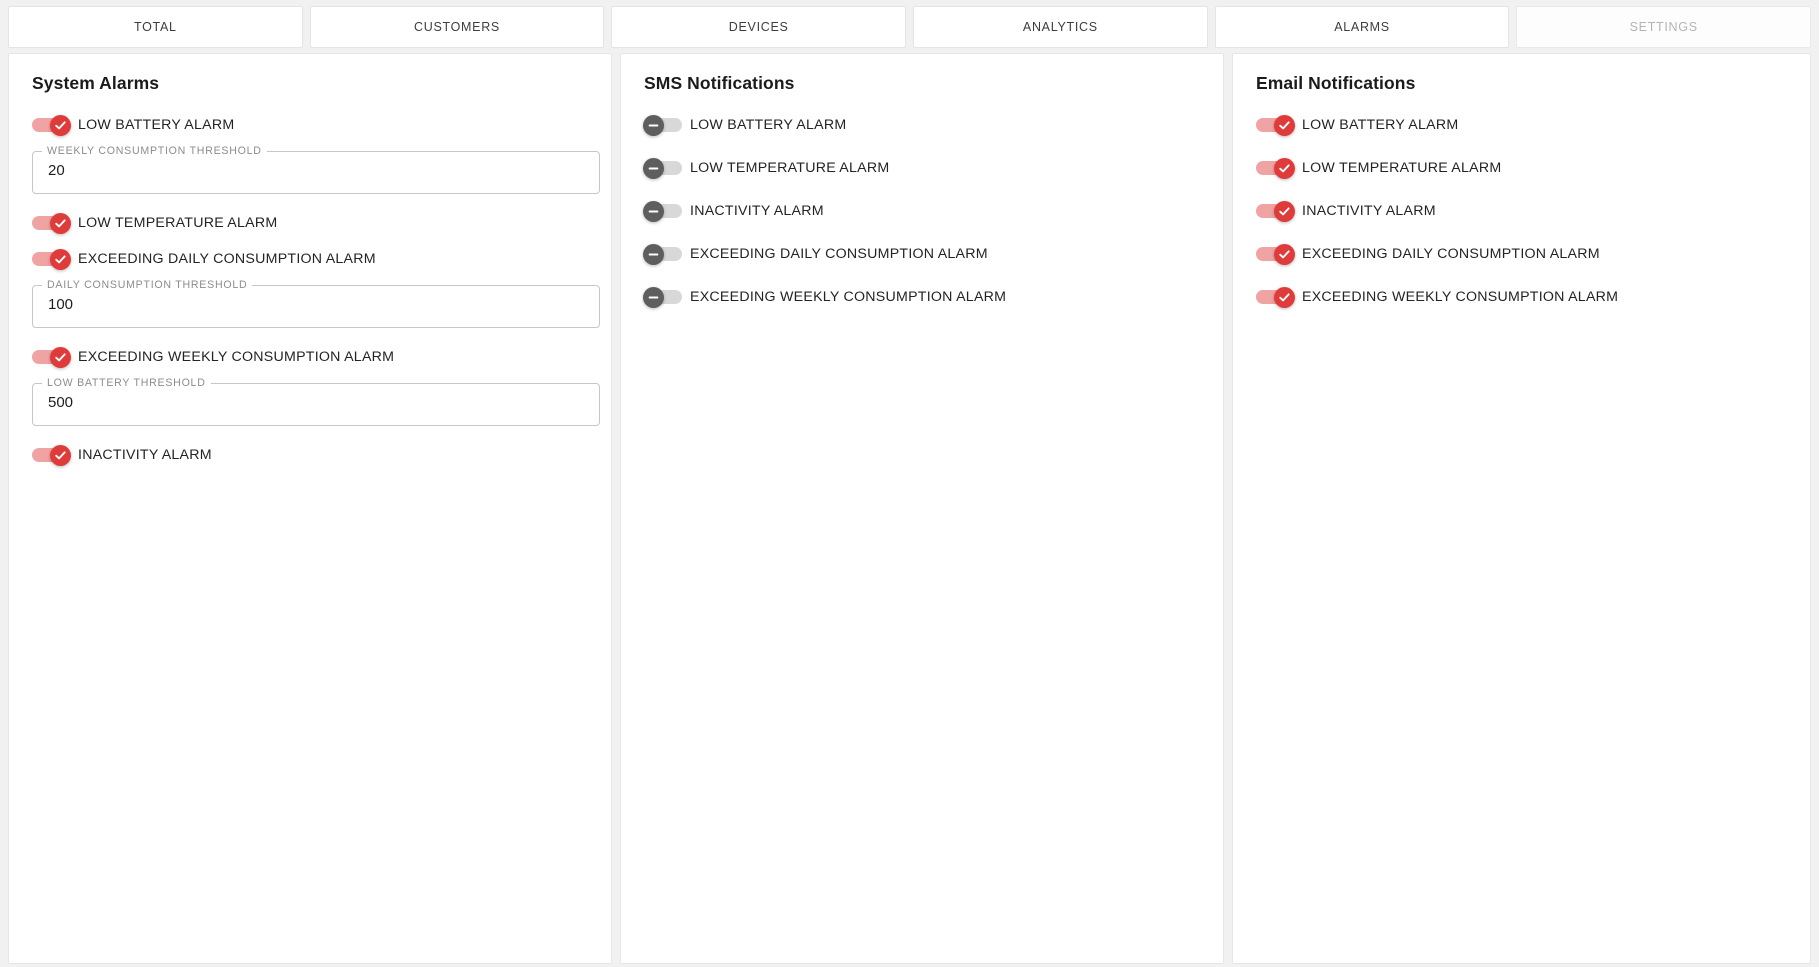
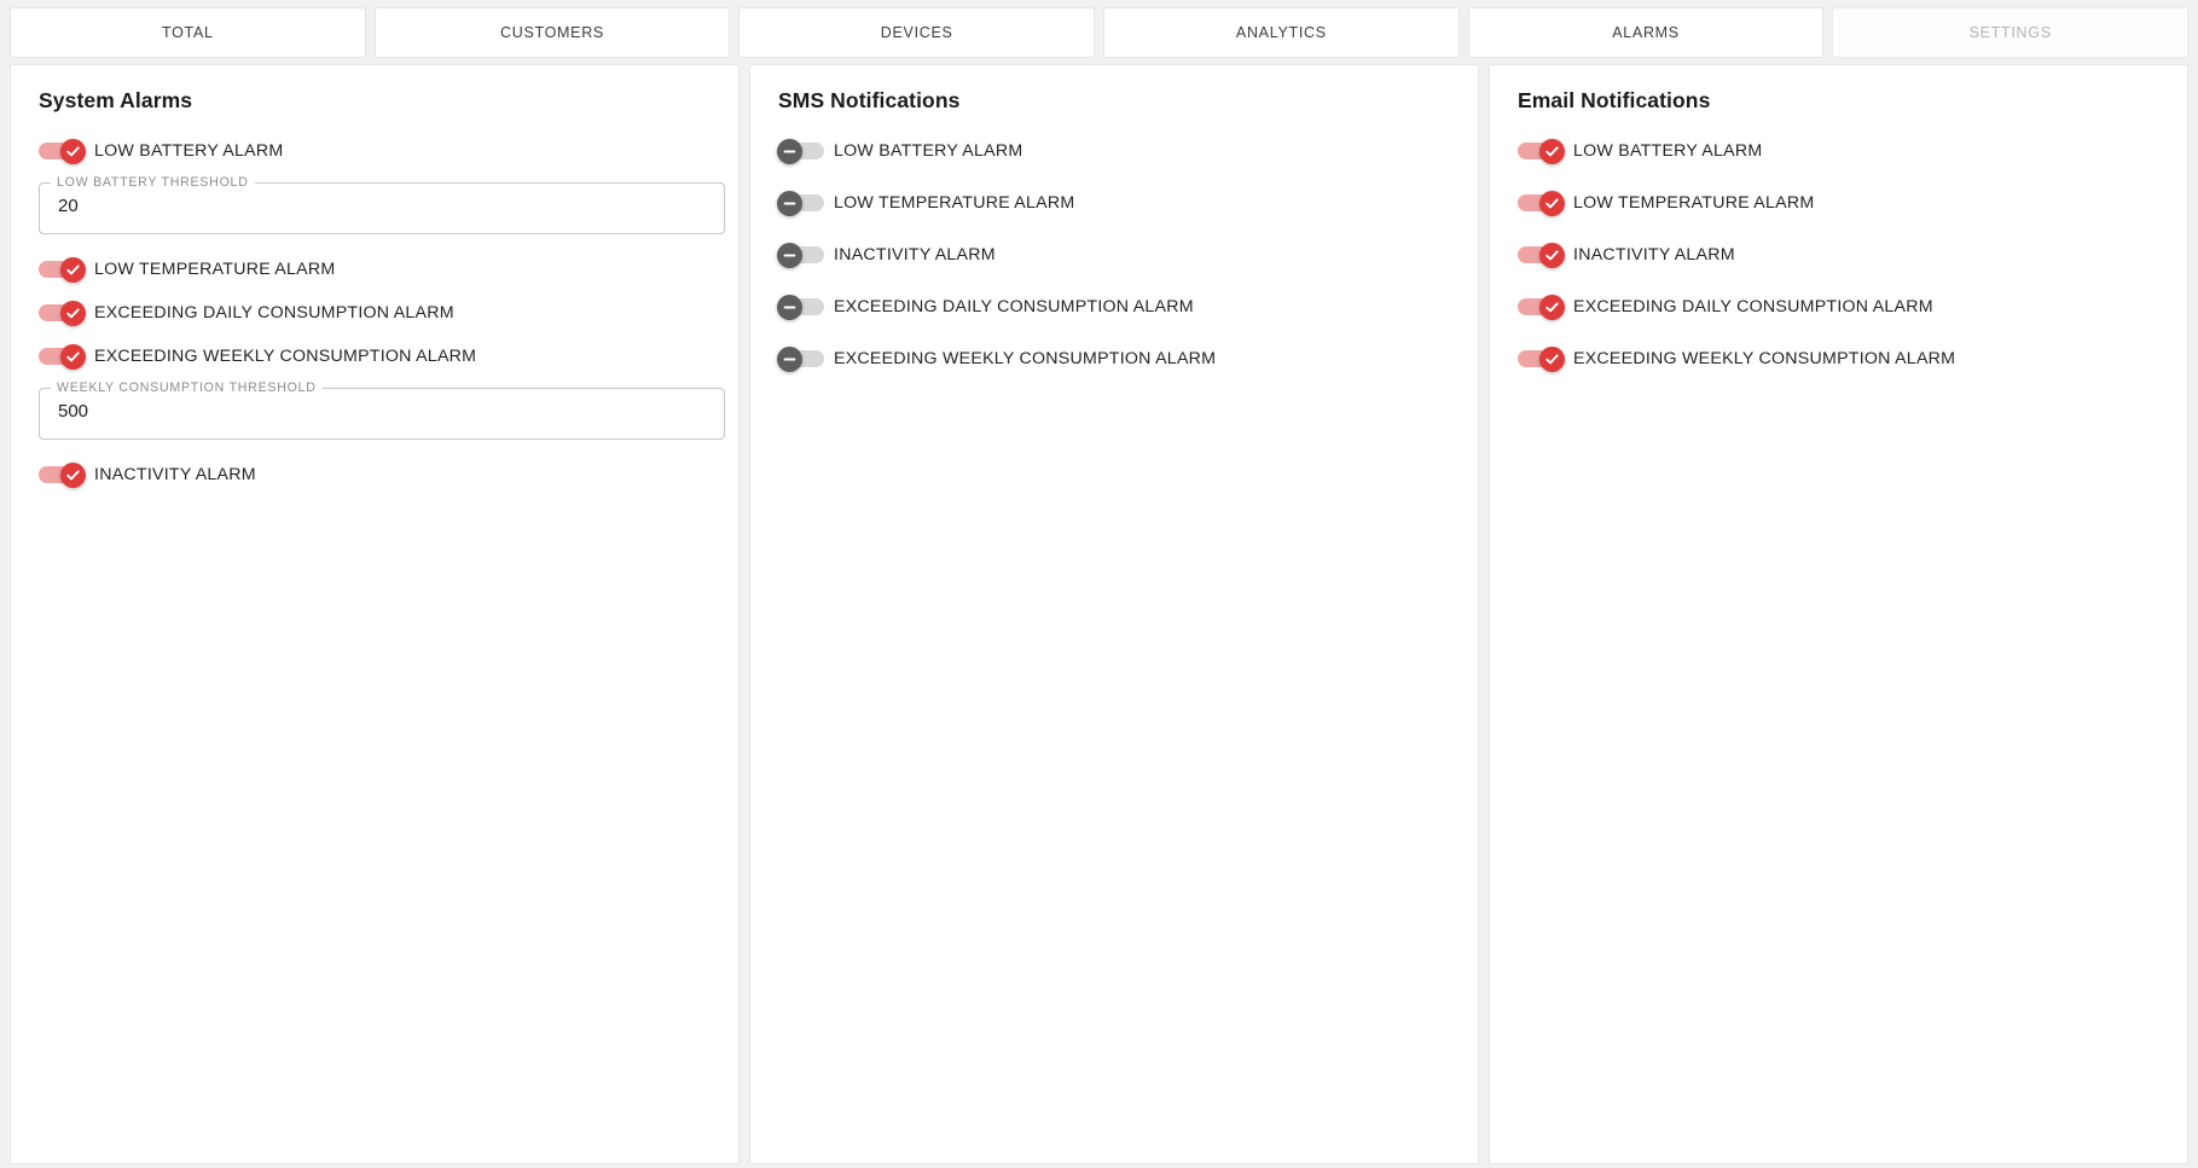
  TOTAL
  CUSTOMERS
  DEVICES
  ANALYTICS
  ALARMS
  SETTINGS
  System Alarms
  LOW BATTERY ALARM
- WEEKLY CONSUMPTION THRESHOLD
+ LOW BATTERY THRESHOLD
  20
  LOW TEMPERATURE ALARM
  EXCEEDING DAILY CONSUMPTION ALARM
- DAILY CONSUMPTION THRESHOLD
- 100
  EXCEEDING WEEKLY CONSUMPTION ALARM
- LOW BATTERY THRESHOLD
+ WEEKLY CONSUMPTION THRESHOLD
  500
  INACTIVITY ALARM
  SMS Notifications
  LOW BATTERY ALARM
  LOW TEMPERATURE ALARM
  INACTIVITY ALARM
  EXCEEDING DAILY CONSUMPTION ALARM
  EXCEEDING WEEKLY CONSUMPTION ALARM
  Email Notifications
  LOW BATTERY ALARM
  LOW TEMPERATURE ALARM
  INACTIVITY ALARM
  EXCEEDING DAILY CONSUMPTION ALARM
  EXCEEDING WEEKLY CONSUMPTION ALARM
